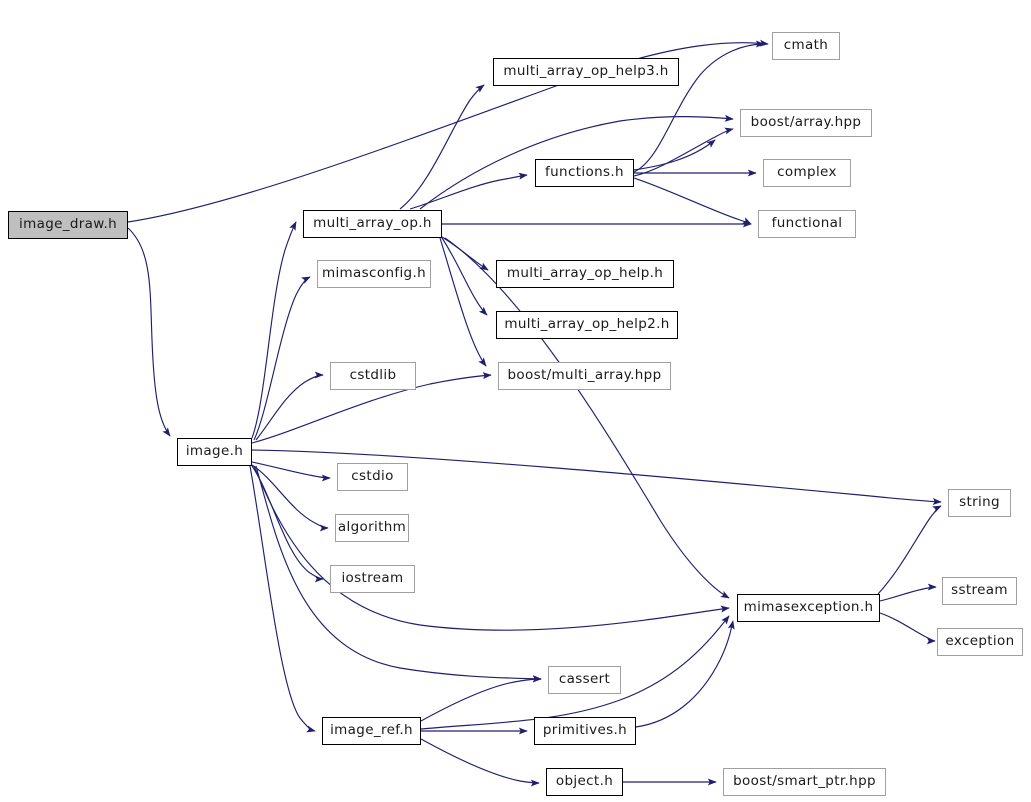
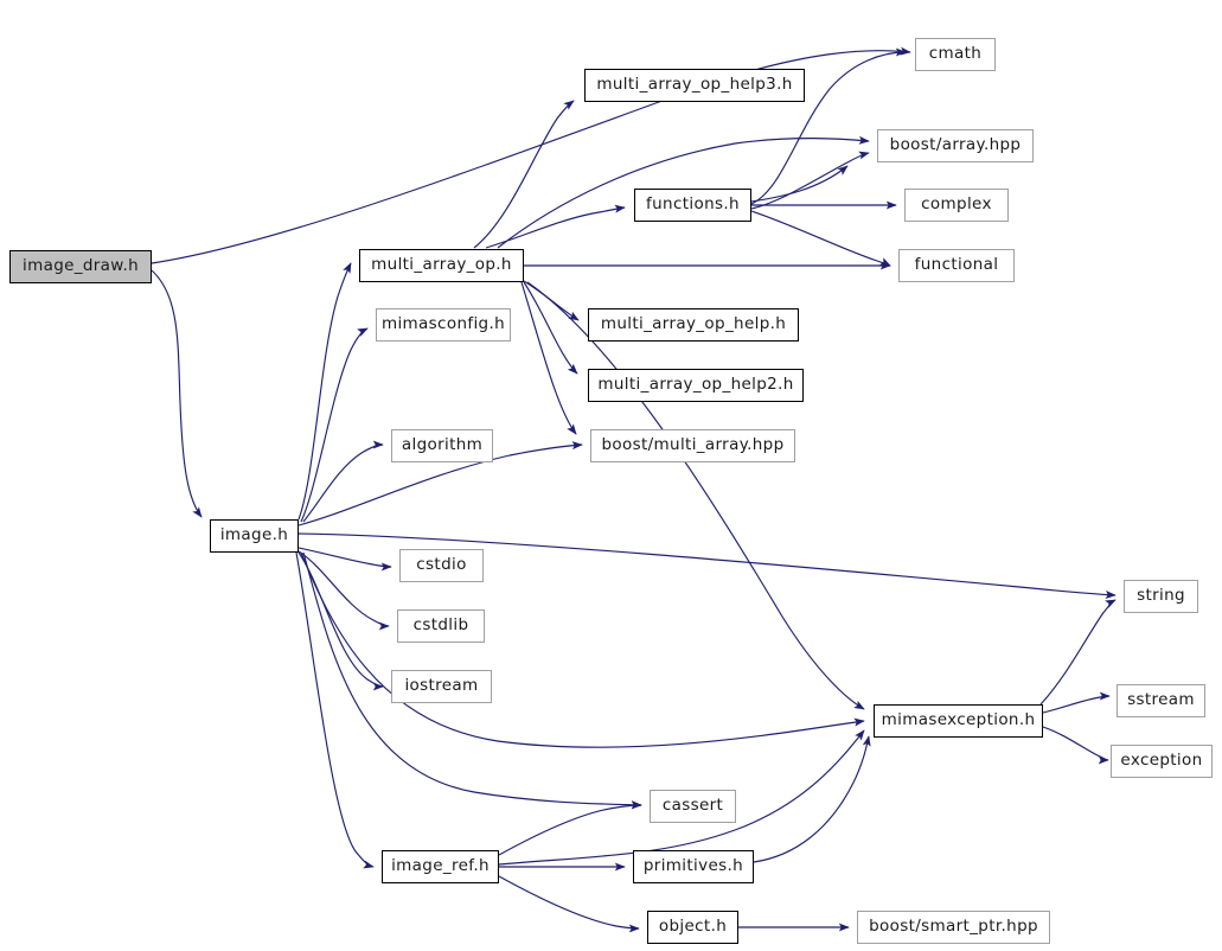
  image_draw.h
  multi_array_op_help3.h
  cmath
  boost/array.hpp
  functions.h
  complex
  multi_array_op.h
  functional
  mimasconfig.h
  multi_array_op_help.h
  multi_array_op_help2.h
- cstdlib
+ algorithm
  boost/multi_array.hpp
  image.h
  cstdio
  string
- algorithm
+ cstdlib
  iostream
  sstream
  mimasexception.h
  exception
  cassert
  image_ref.h
  primitives.h
  object.h
  boost/smart_ptr.hpp
